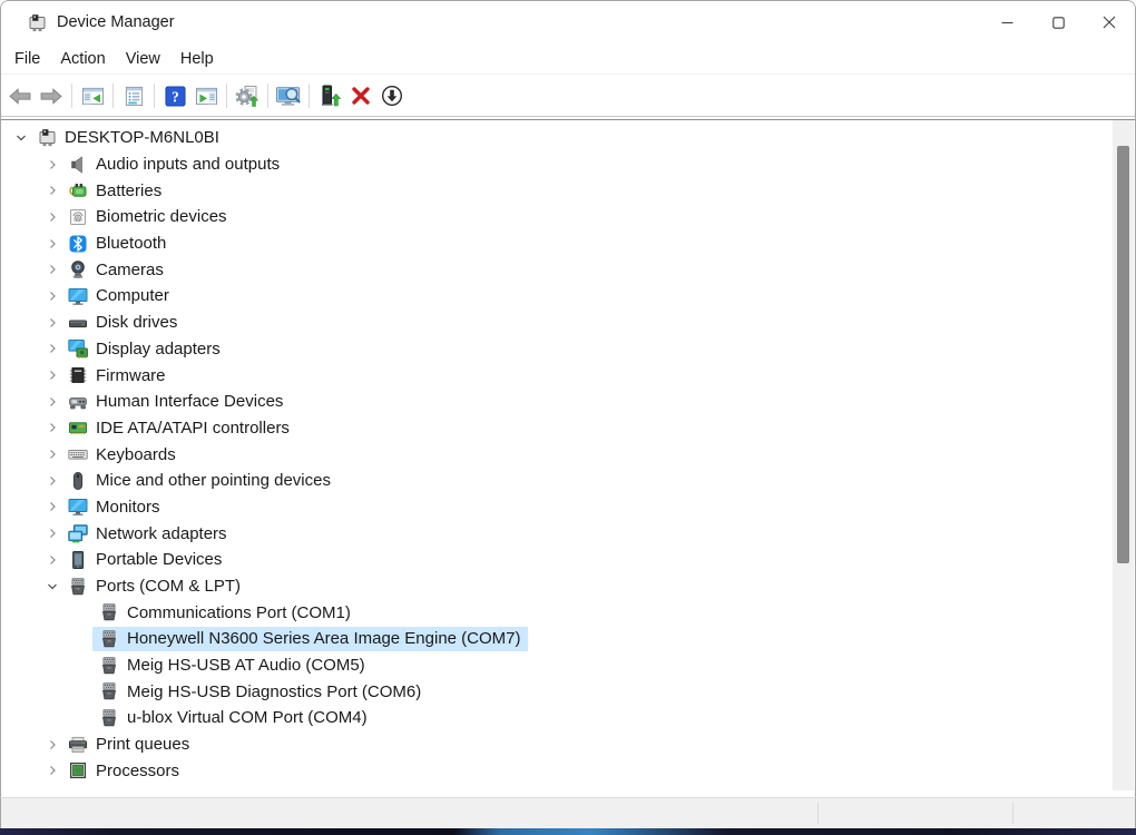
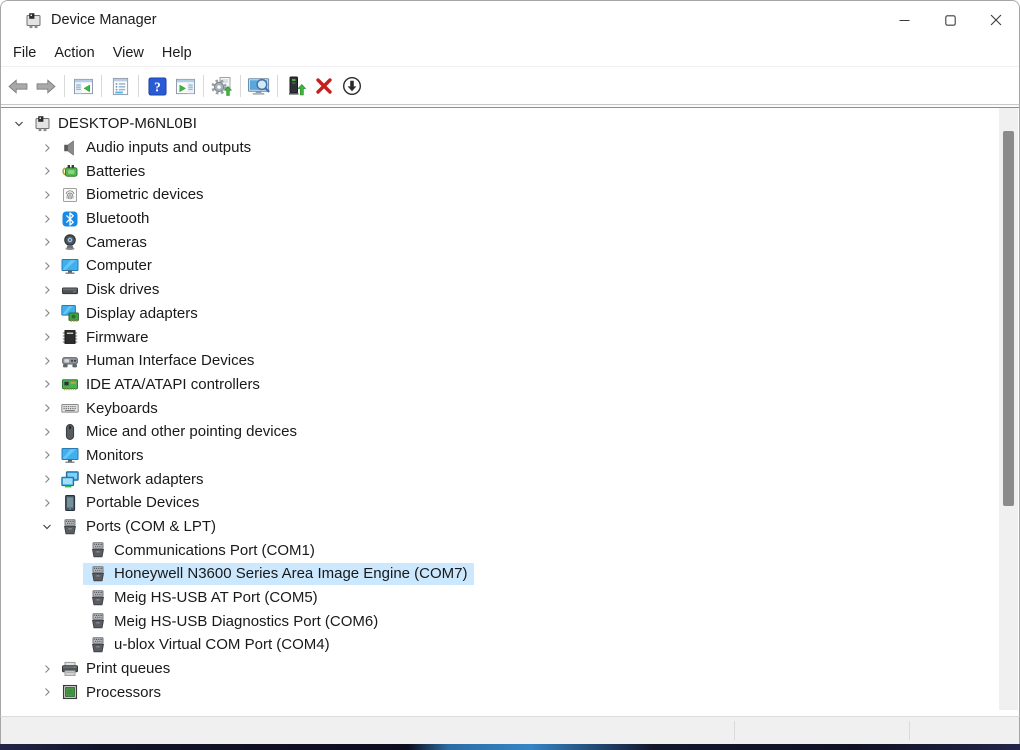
  Device Manager
  File
  Action
  View
  Help
  ?
  DESKTOP-M6NL0BI
  Audio inputs and outputs
  Batteries
  Biometric devices
  Bluetooth
  Cameras
  Computer
  Disk drives
  Display adapters
  Firmware
  Human Interface Devices
  IDE ATA/ATAPI controllers
  Keyboards
  Mice and other pointing devices
  Monitors
  Network adapters
  Portable Devices
  Ports (COM & LPT)
  Communications Port (COM1)
  Honeywell N3600 Series Area Image Engine (COM7)
- Meig HS-USB AT Audio (COM5)
+ Meig HS-USB AT Port (COM5)
  Meig HS-USB Diagnostics Port (COM6)
  u-blox Virtual COM Port (COM4)
  Print queues
  Processors
